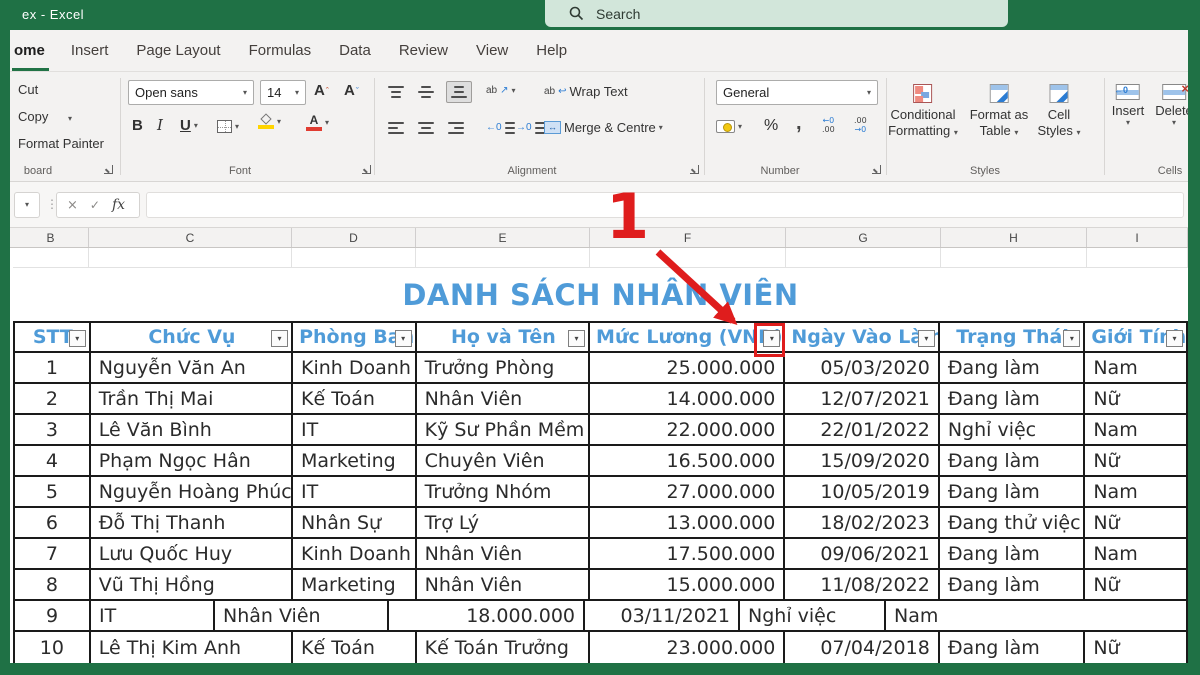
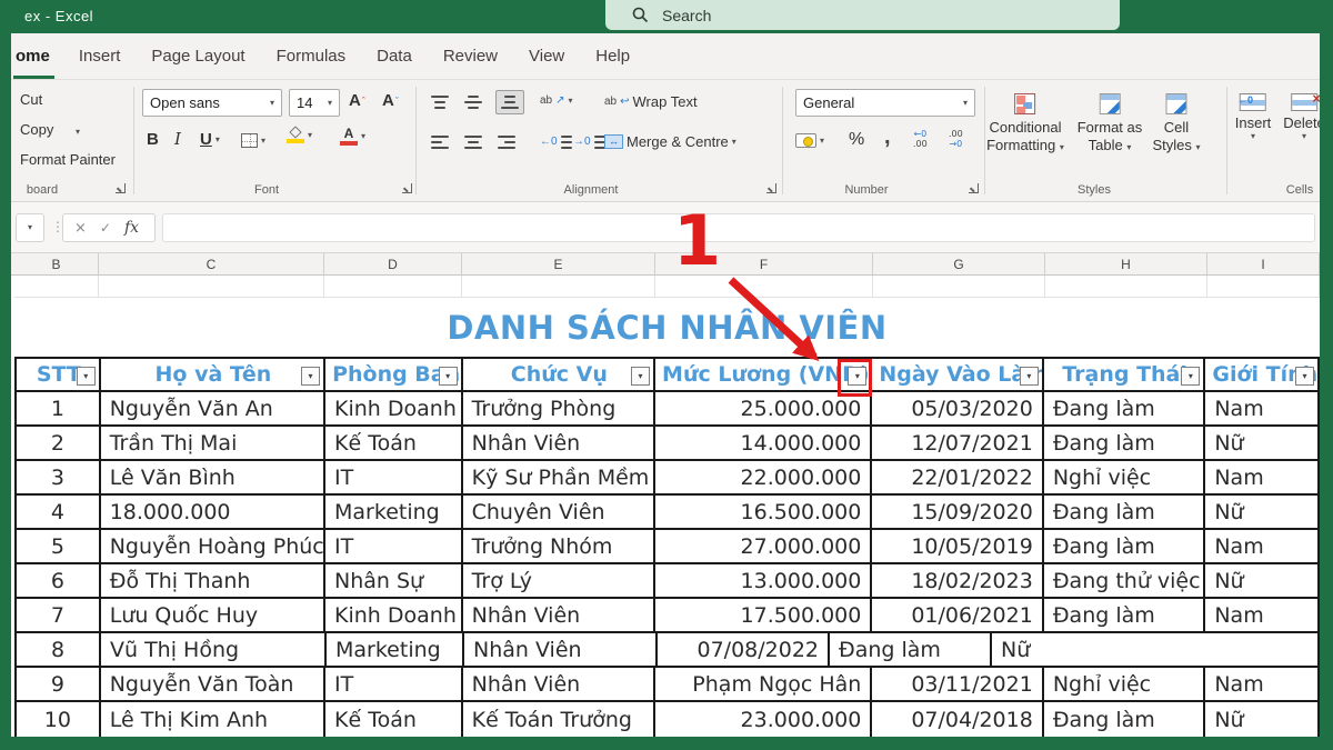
  ex - Excel
  Search
  ome
  Insert
  Page Layout
  Formulas
  Data
  Review
  View
  Help
  Cut
  Copy
  ▾
  Format Painter
  board
  Open sans
  ▾
  14
  ▾
  A
  ˆ
  A
  ˇ
  B
  I
  U
  ▾
  ▾
  ▾
  A
  ▾
  Font
  ab
  ↗
  ▾
  ab
  ↩
  Wrap Text
  ←0
  →0
  ↔
  Merge & Centre
  ▾
  Alignment
  General
  ▾
  ▾
  %
  ,
  ←0
  .00
  .00
  →0
  Number
  Conditional
  Formatting ▾
  Format as
  Table ▾
  Cell
  Styles ▾
  Styles
  ←0
  Insert
  ▾
  ×
  Delet
  ▾
  Cells
  ▾
  ⋮
  ×
  ✓
  fx
  B
  C
  D
  E
  F
  G
  H
  I
  DANH SÁCH NHÂN VIÊN
  STT
  ▾
- Chức Vụ
+ Họ và Tên
  ▾
  Phòng B
  ▾
- Họ và Tên
+ Chức Vụ
  ▾
  Mức Lương (VN
  ▾
  Ngày Vào Là
  ▾
  Trạng Thá
  ▾
  Giới Tí
  ▾
  1
  Nguyễn Văn An
  Kinh Doanh
  Trưởng Phòng
  25.000.000
  05/03/2020
  Đang làm
  Nam
  2
  Trần Thị Mai
  Kế Toán
  Nhân Viên
  14.000.000
  12/07/2021
  Đang làm
  Nữ
  3
  Lê Văn Bình
  IT
  Kỹ Sư Phần Mềm
  22.000.000
  22/01/2022
  Nghỉ việc
  Nam
  4
- Phạm Ngọc Hân
+ 18.000.000
  Marketing
  Chuyên Viên
  16.500.000
  15/09/2020
  Đang làm
  Nữ
  5
  Nguyễn Hoàng Phúc
  IT
  Trưởng Nhóm
  27.000.000
  10/05/2019
  Đang làm
  Nam
  6
  Đỗ Thị Thanh
  Nhân Sự
  Trợ Lý
  13.000.000
  18/02/2023
  Đang thử việc
  Nữ
  7
  Lưu Quốc Huy
  Kinh Doanh
  Nhân Viên
  17.500.000
- 09/06/2021
+ 01/06/2021
  Đang làm
  Nam
  8
  Vũ Thị Hồng
  Marketing
  Nhân Viên
- 15.000.000
- 11/08/2022
+ 07/08/2022
  Đang làm
  Nữ
  9
+ Nguyễn Văn Toàn
  IT
  Nhân Viên
- 18.000.000
+ Phạm Ngọc Hân
  03/11/2021
  Nghỉ việc
  Nam
  10
  Lê Thị Kim Anh
  Kế Toán
  Kế Toán Trưởng
  23.000.000
  07/04/2018
  Đang làm
  Nữ
  1
